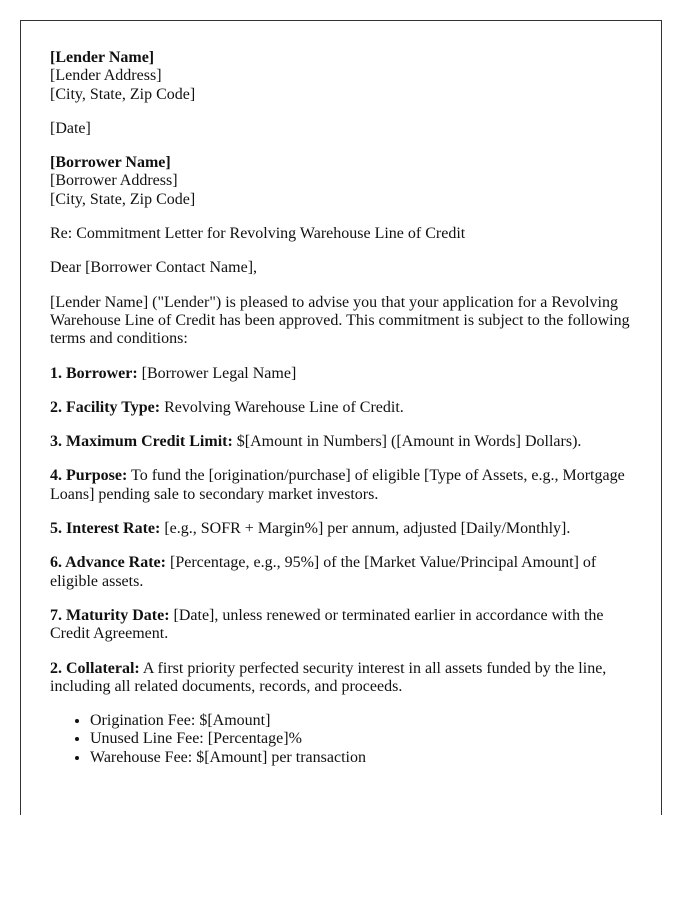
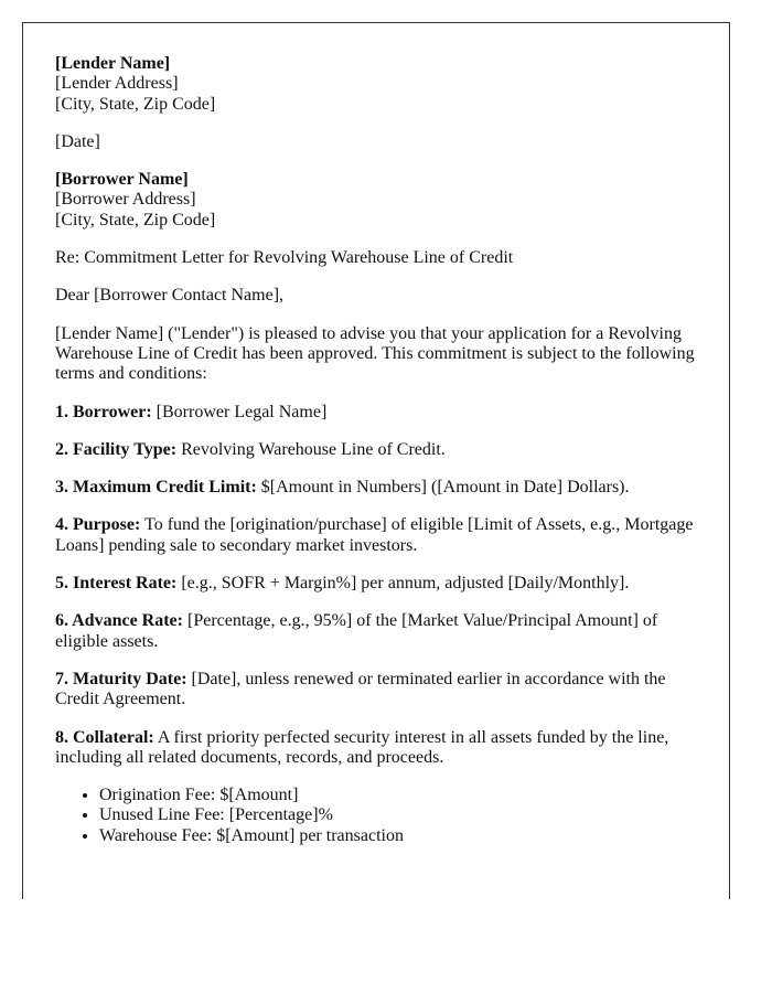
  [Lender Name]
  [Lender Address]
  [City, State, Zip Code]
  [Date]
  [Borrower Name]
  [Borrower Address]
  [City, State, Zip Code]
  Re: Commitment Letter for Revolving Warehouse Line of Credit
  Dear [Borrower Contact Name],
  [Lender Name] ("Lender") is pleased to advise you that your application for a Revolving Warehouse Line of Credit has been approved. This commitment is subject to the following terms and conditions:
  1. Borrower: [Borrower Legal Name]
  2. Facility Type: Revolving Warehouse Line of Credit.
- 3. Maximum Credit Limit: $[Amount in Numbers] ([Amount in Words] Dollars).
+ 3. Maximum Credit Limit: $[Amount in Numbers] ([Amount in Date] Dollars).
- 4. Purpose: To fund the [origination/purchase] of eligible [Type of Assets, e.g., Mortgage Loans] pending sale to secondary market investors.
+ 4. Purpose: To fund the [origination/purchase] of eligible [Limit of Assets, e.g., Mortgage Loans] pending sale to secondary market investors.
  5. Interest Rate: [e.g., SOFR + Margin%] per annum, adjusted [Daily/Monthly].
  6. Advance Rate: [Percentage, e.g., 95%] of the [Market Value/Principal Amount] of eligible assets.
  7. Maturity Date: [Date], unless renewed or terminated earlier in accordance with the Credit Agreement.
- 2. Collateral: A first priority perfected security interest in all assets funded by the line, including all related documents, records, and proceeds.
+ 8. Collateral: A first priority perfected security interest in all assets funded by the line, including all related documents, records, and proceeds.
  Origination Fee: $[Amount]
  Unused Line Fee: [Percentage]%
  Warehouse Fee: $[Amount] per transaction
